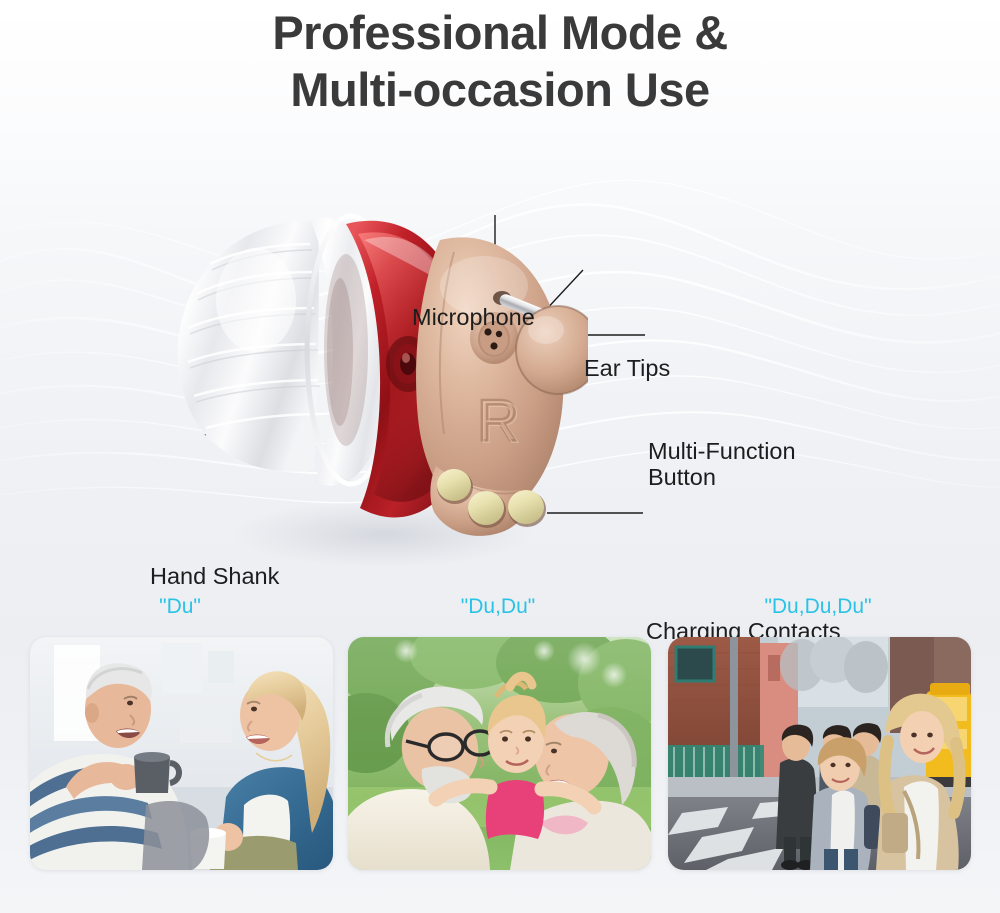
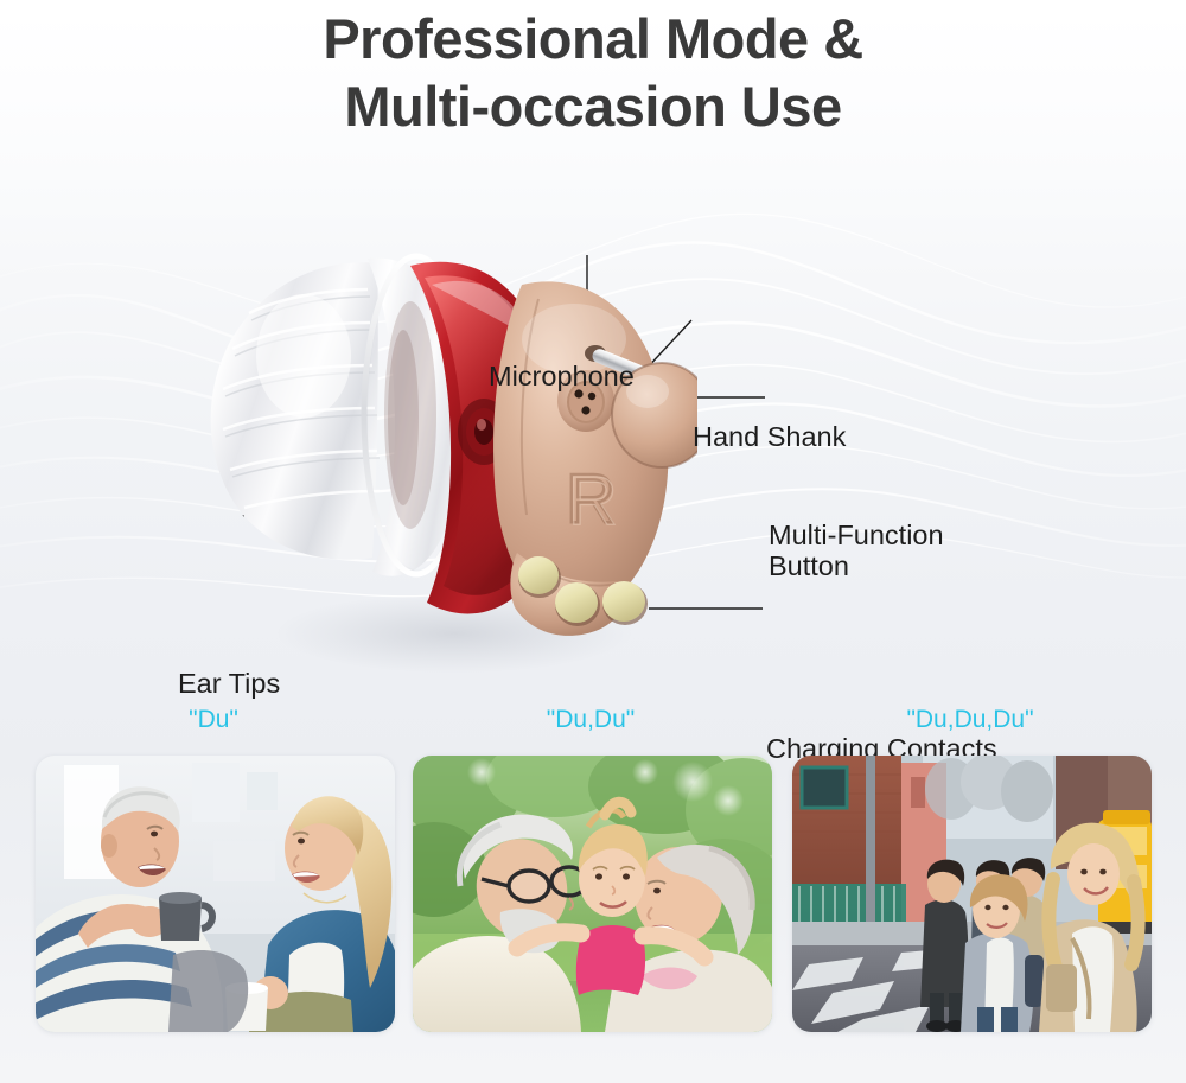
  Professional Mode &
  Multi-occasion Use
  R
  Microphone
- Ear Tips
+ Hand Shank
  Multi-Function
  Button
- Hand Shank
+ Ear Tips
  Charging Contacts
  "Du"
  "Du,Du"
  "Du,Du,Du"
